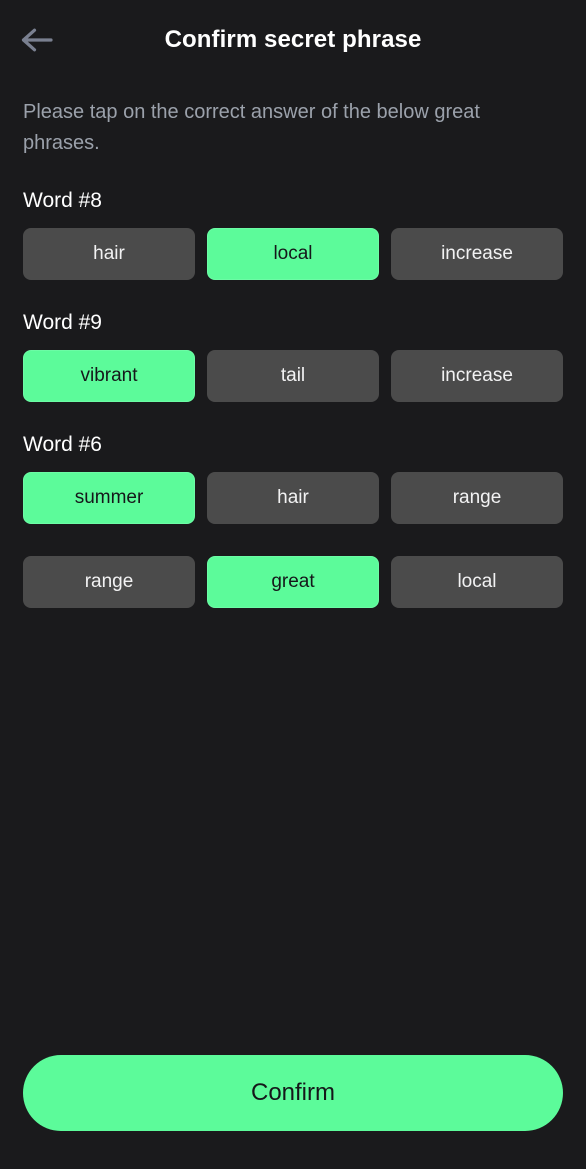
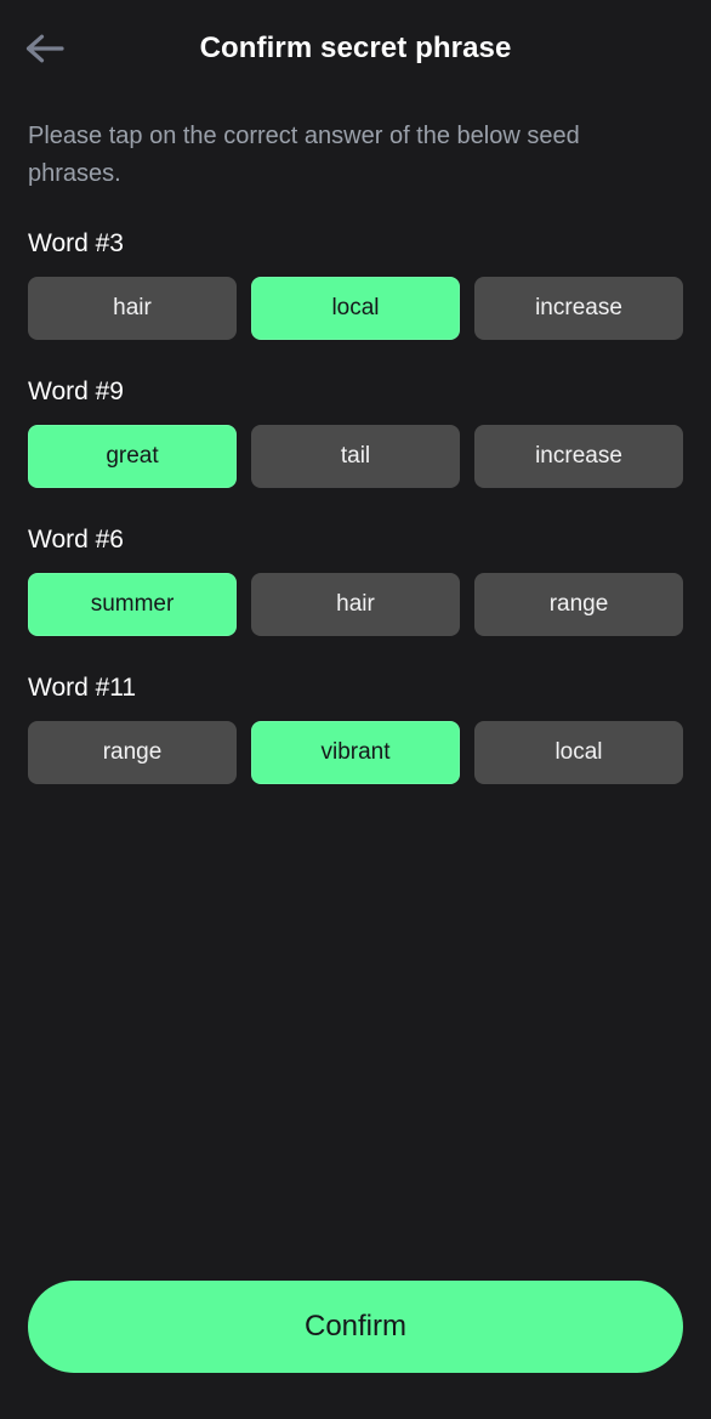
  Confirm secret phrase
- Please tap on the correct answer of the below great phrases.
+ Please tap on the correct answer of the below seed phrases.
- Word #8
+ Word #3
  hair
  local
  increase
  Word #9
- vibrant
+ great
  tail
  increase
  Word #6
  summer
  hair
  range
+ Word #11
  range
- great
+ vibrant
  local
  Confirm
